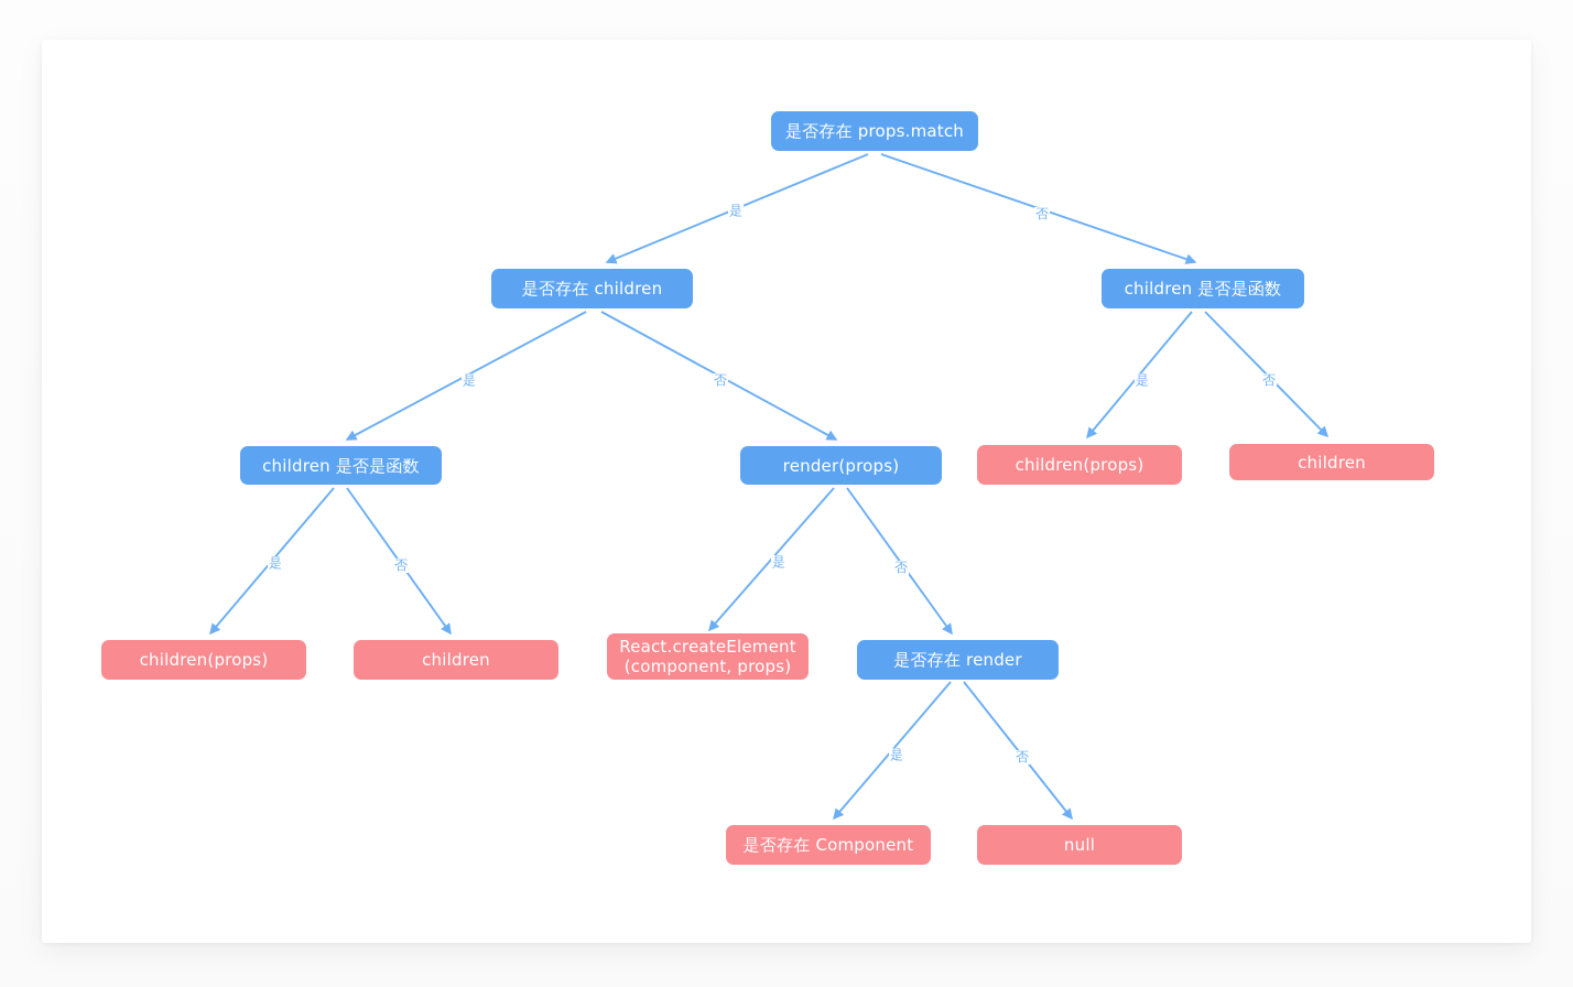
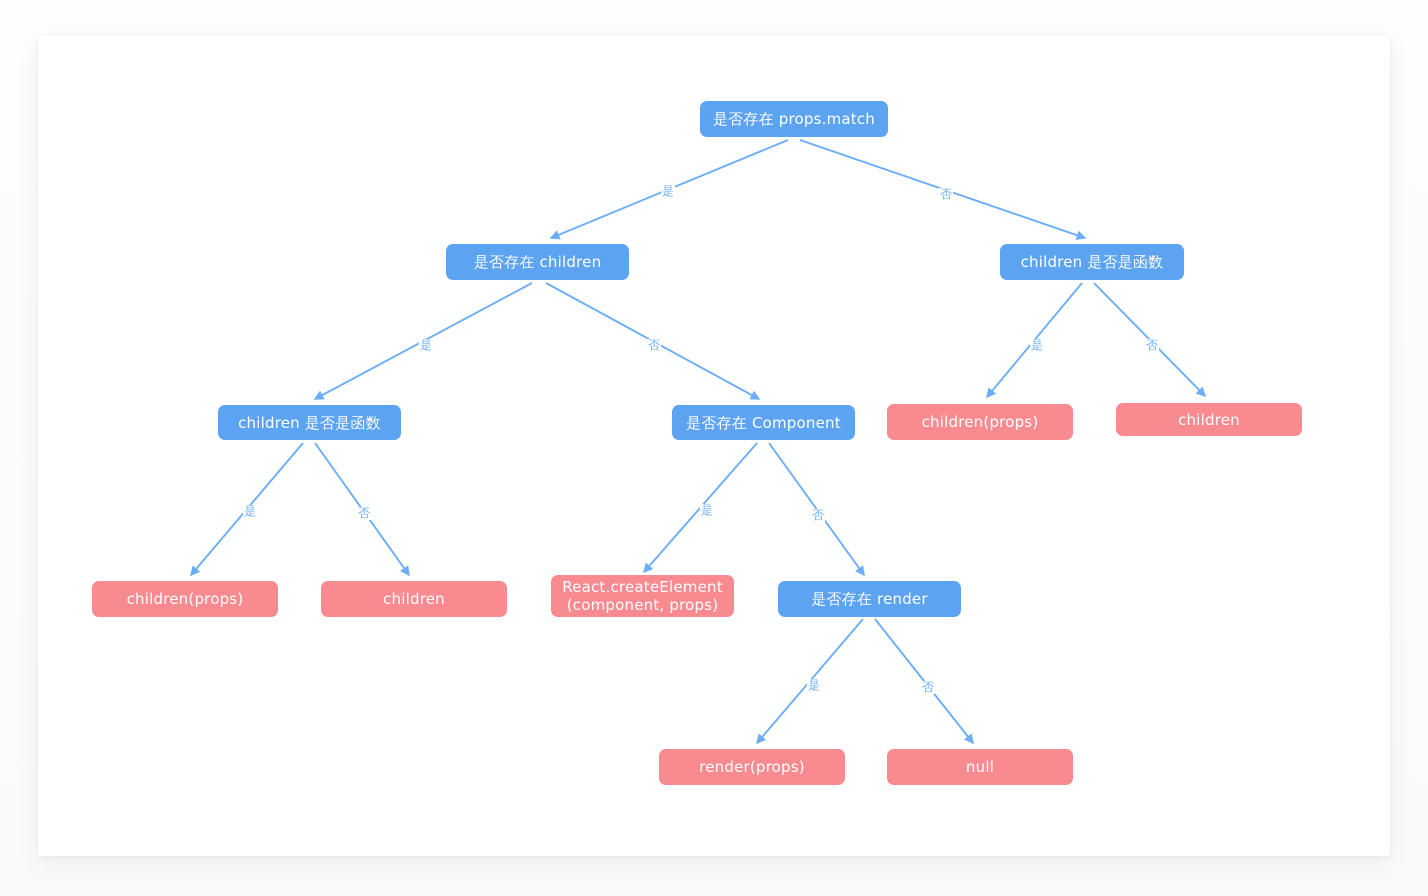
  是否存在 props.match
  是否存在 children
  children 是否是函数
  children 是否是函数
- render(props)
+ 是否存在 Component
  children(props)
  children
  children(props)
  children
  React.createElement(component, props)
  是否存在 render
- 是否存在 Component
+ render(props)
  null
  是
  否
  是
  否
  是
  否
  是
  否
  是
  否
  是
  否
